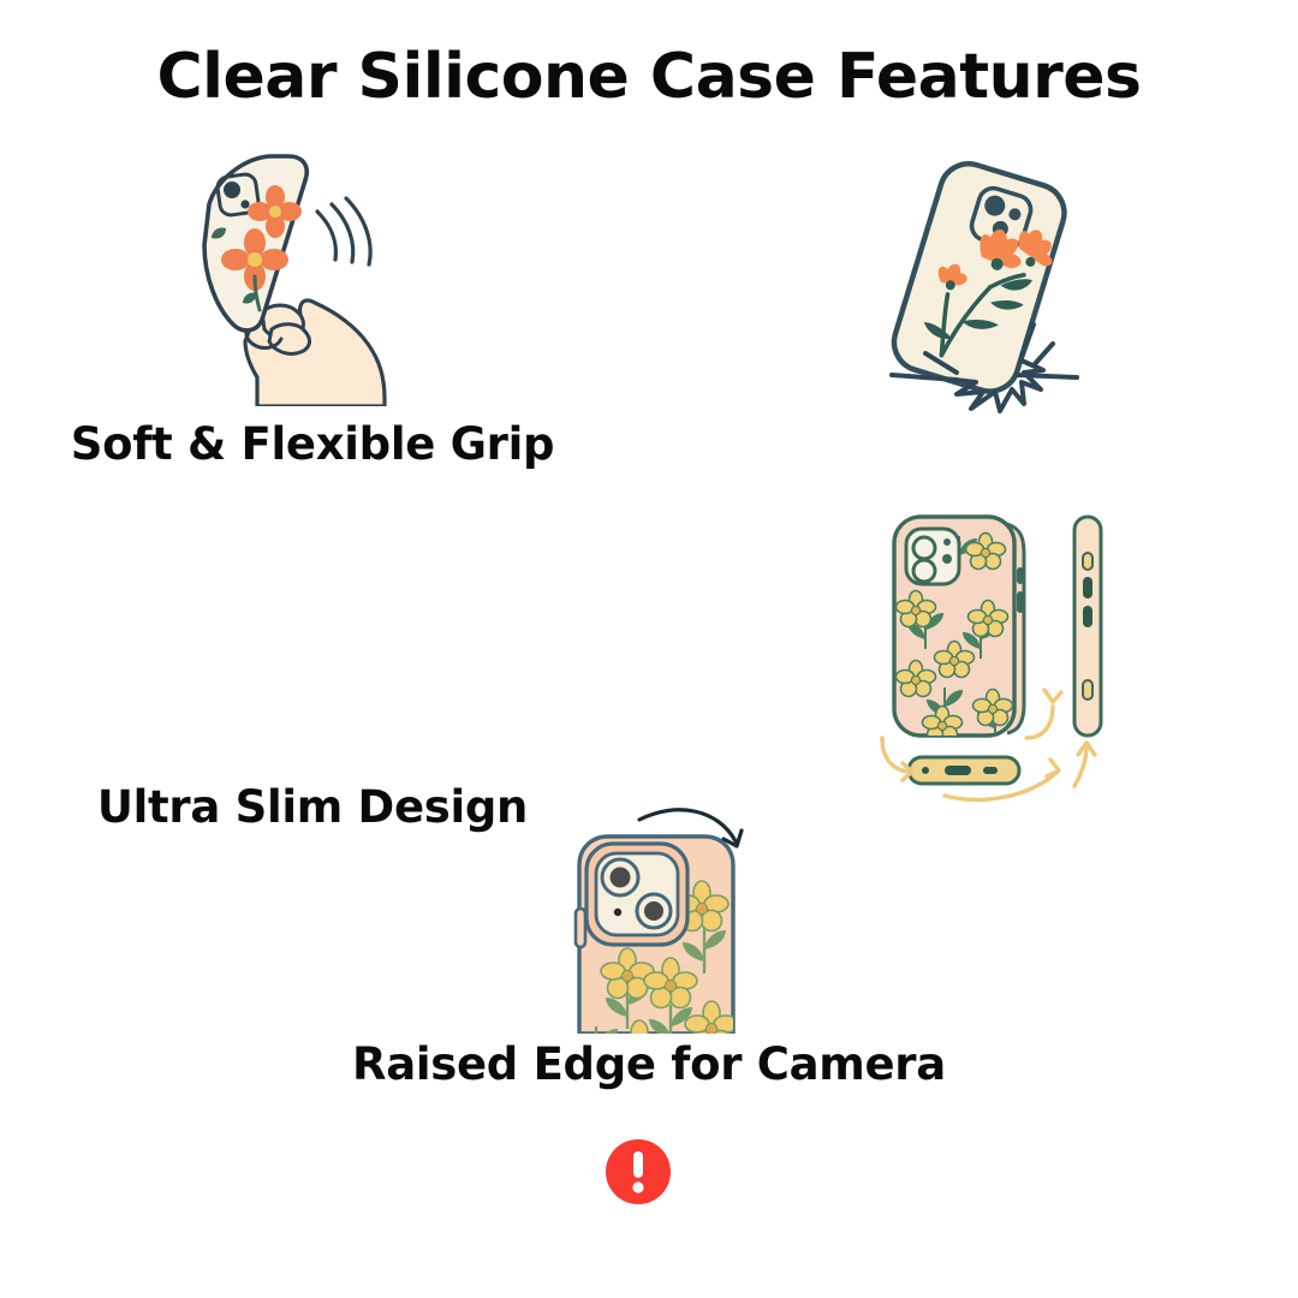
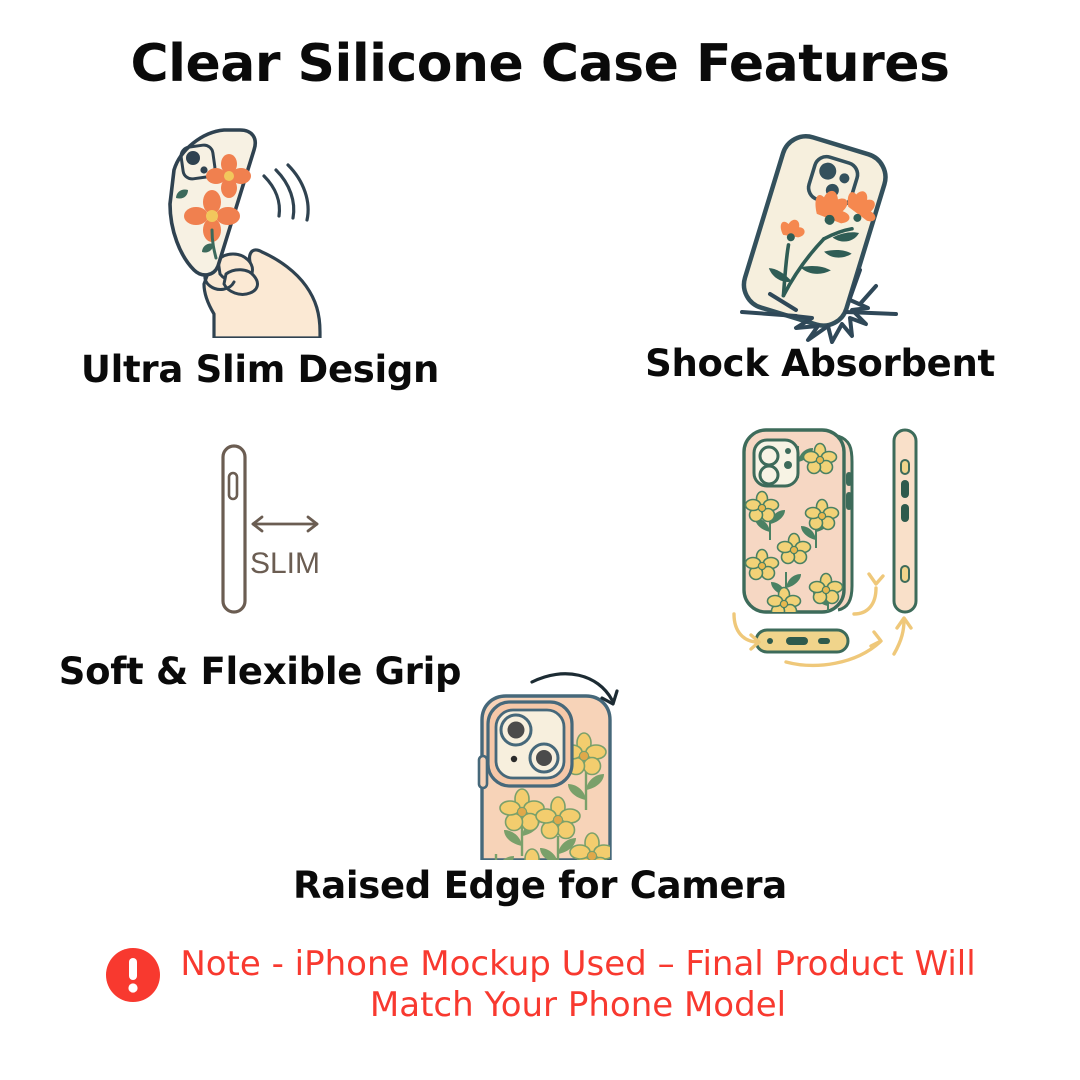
  Clear Silicone Case Features
- Soft & Flexible Grip
+ Ultra Slim Design
+ Shock Absorbent
+ SLIM
- Ultra Slim Design
+ Soft & Flexible Grip
  Raised Edge for Camera
+ Note - iPhone Mockup Used – Final Product Will
+ Match Your Phone Model
